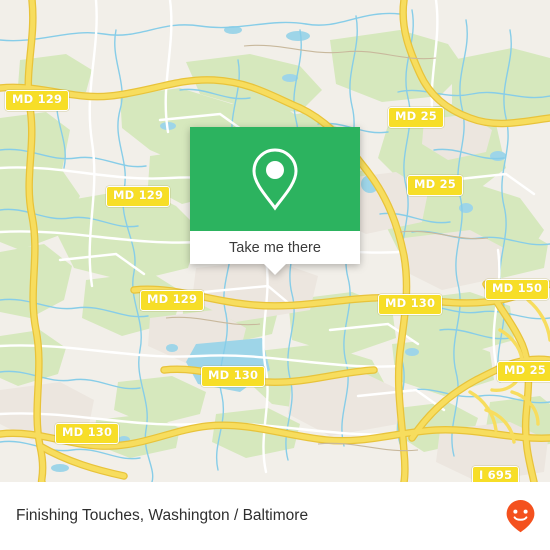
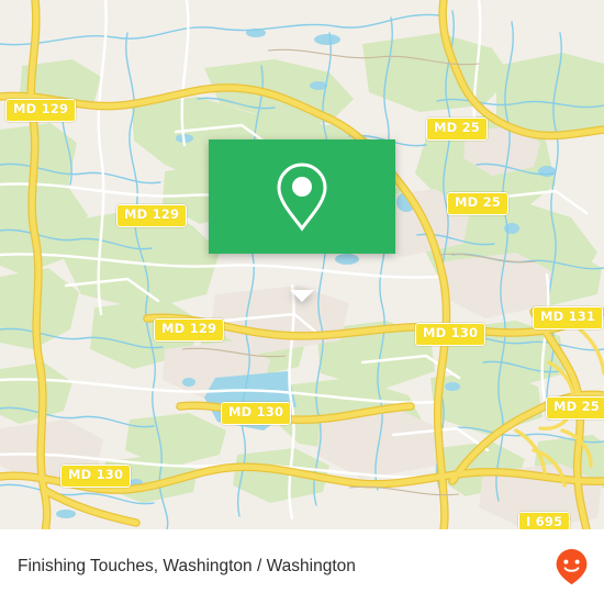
  MD 129
  MD 25
  MD 129
  MD 25
- MD 150
+ MD 131
  MD 129
  MD 130
  MD 25
  MD 130
  MD 130
  I 695
- Take me there
- Finishing Touches, Washington / Baltimore
+ Finishing Touches, Washington / Washington
